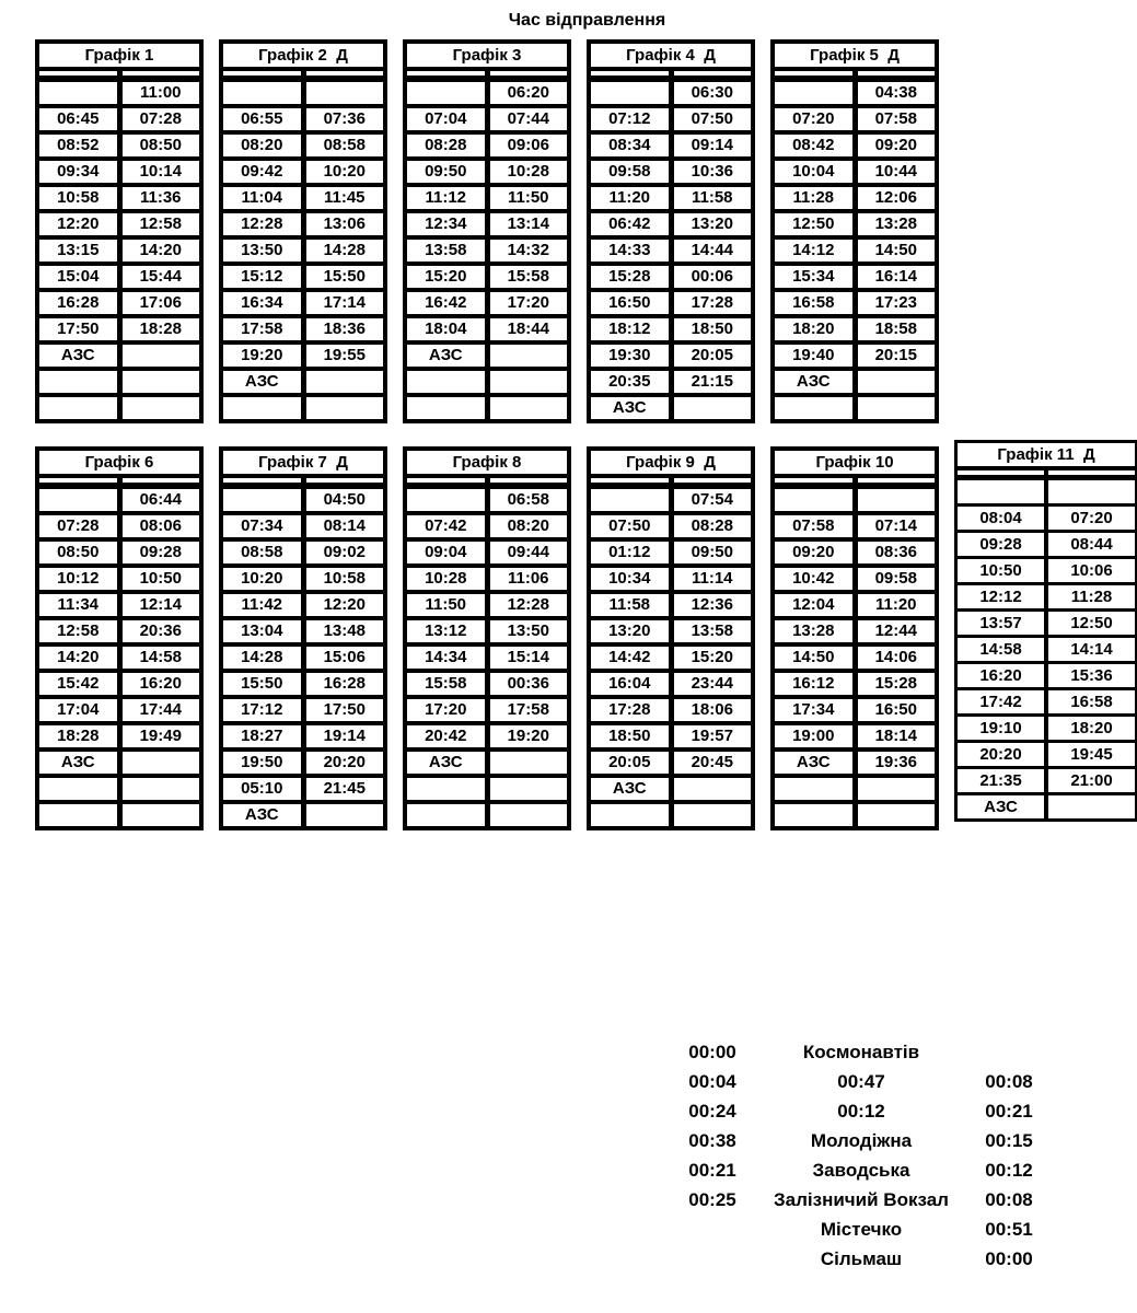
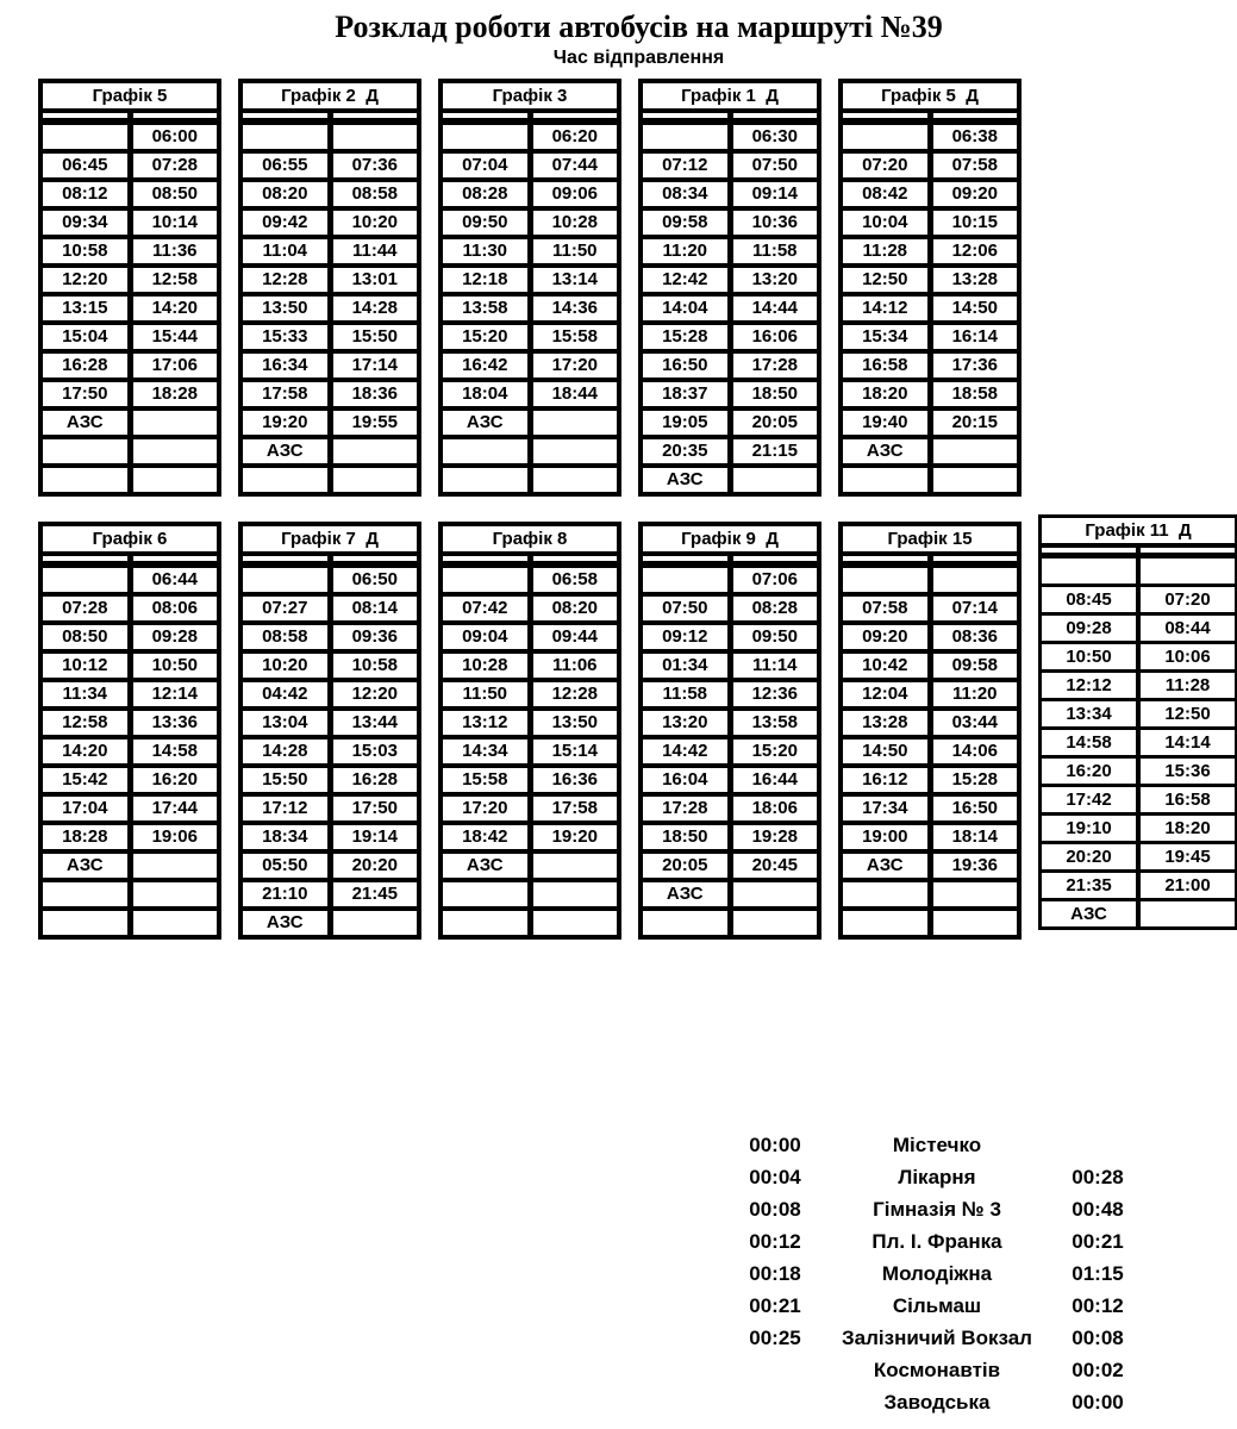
+ Розклад роботи автобусів на маршруті №39
  Час відправлення
- Графік 1
+ Графік 5
- 11:00
+ 06:00
  06:45
  07:28
- 08:52
+ 08:12
  08:50
  09:34
  10:14
  10:58
  11:36
  12:20
  12:58
  13:15
  14:20
  15:04
  15:44
  16:28
  17:06
  17:50
  18:28
  АЗС
  Графік 2 Д
  06:55
  07:36
  08:20
  08:58
  09:42
  10:20
  11:04
- 11:45
+ 11:44
  12:28
- 13:06
+ 13:01
  13:50
  14:28
- 15:12
+ 15:33
  15:50
  16:34
  17:14
  17:58
  18:36
  19:20
  19:55
  АЗС
  Графік 3
  06:20
  07:04
  07:44
  08:28
  09:06
  09:50
  10:28
- 11:12
+ 11:30
  11:50
- 12:34
+ 12:18
  13:14
  13:58
- 14:32
+ 14:36
  15:20
  15:58
  16:42
  17:20
  18:04
  18:44
  АЗС
- Графік 4 Д
+ Графік 1 Д
  06:30
  07:12
  07:50
  08:34
  09:14
  09:58
  10:36
  11:20
  11:58
- 06:42
+ 12:42
  13:20
- 14:33
+ 14:04
  14:44
  15:28
- 00:06
+ 16:06
  16:50
  17:28
- 18:12
+ 18:37
  18:50
- 19:30
+ 19:05
  20:05
  20:35
  21:15
  АЗС
  Графік 5 Д
- 04:38
+ 06:38
  07:20
  07:58
  08:42
  09:20
  10:04
- 10:44
+ 10:15
  11:28
  12:06
  12:50
  13:28
  14:12
  14:50
  15:34
  16:14
  16:58
- 17:23
+ 17:36
  18:20
  18:58
  19:40
  20:15
  АЗС
  Графік 6
  06:44
  07:28
  08:06
  08:50
  09:28
  10:12
  10:50
  11:34
  12:14
  12:58
- 20:36
+ 13:36
  14:20
  14:58
  15:42
  16:20
  17:04
  17:44
  18:28
- 19:49
+ 19:06
  АЗС
  Графік 7 Д
- 04:50
+ 06:50
- 07:34
+ 07:27
  08:14
  08:58
- 09:02
+ 09:36
  10:20
  10:58
- 11:42
+ 04:42
  12:20
  13:04
- 13:48
+ 13:44
  14:28
- 15:06
+ 15:03
  15:50
  16:28
  17:12
  17:50
- 18:27
+ 18:34
  19:14
- 19:50
+ 05:50
  20:20
- 05:10
+ 21:10
  21:45
  АЗС
  Графік 8
  06:58
  07:42
  08:20
  09:04
  09:44
  10:28
  11:06
  11:50
  12:28
  13:12
  13:50
  14:34
  15:14
  15:58
- 00:36
+ 16:36
  17:20
  17:58
- 20:42
+ 18:42
  19:20
  АЗС
  Графік 9 Д
- 07:54
+ 07:06
  07:50
  08:28
- 01:12
+ 09:12
  09:50
- 10:34
+ 01:34
  11:14
  11:58
  12:36
  13:20
  13:58
  14:42
  15:20
  16:04
- 23:44
+ 16:44
  17:28
  18:06
  18:50
- 19:57
+ 19:28
  20:05
  20:45
  АЗС
- Графік 10
+ Графік 15
  07:58
  07:14
  09:20
  08:36
  10:42
  09:58
  12:04
  11:20
  13:28
- 12:44
+ 03:44
  14:50
  14:06
  16:12
  15:28
  17:34
  16:50
  19:00
  18:14
  АЗС
  19:36
  Графік 11 Д
- 08:04
+ 08:45
  07:20
  09:28
  08:44
  10:50
  10:06
  12:12
  11:28
- 13:57
+ 13:34
  12:50
  14:58
  14:14
  16:20
  15:36
  17:42
  16:58
  19:10
  18:20
  20:20
  19:45
  21:35
  21:00
  АЗС
  00:00
- Космонавтів
+ Містечко
  00:04
+ Лікарня
- 00:47
+ 00:28
  00:08
+ Гімназія № 3
- 00:24
+ 00:48
  00:12
+ Пл. І. Франка
  00:21
- 00:38
+ 00:18
  Молодіжна
- 00:15
+ 01:15
  00:21
- Заводська
+ Сільмаш
  00:12
  00:25
  Залізничий Вокзал
  00:08
- Містечко
+ Космонавтів
- 00:51
+ 00:02
- Сільмаш
+ Заводська
  00:00
